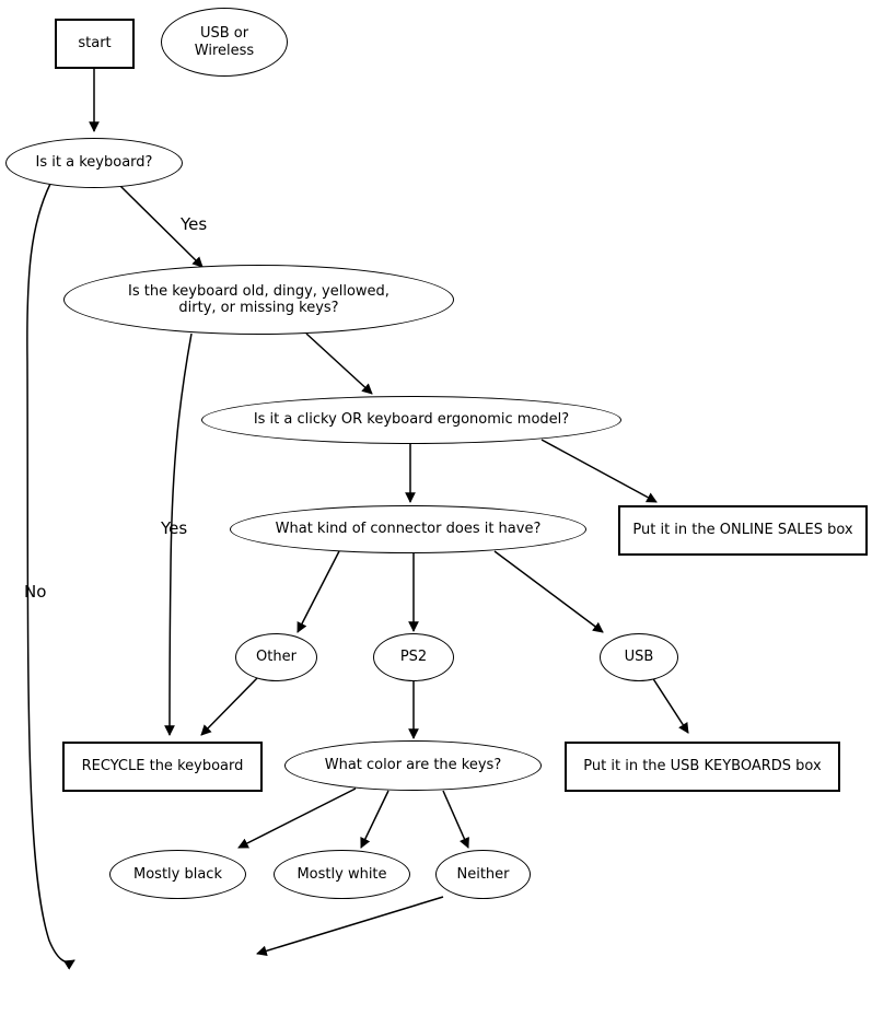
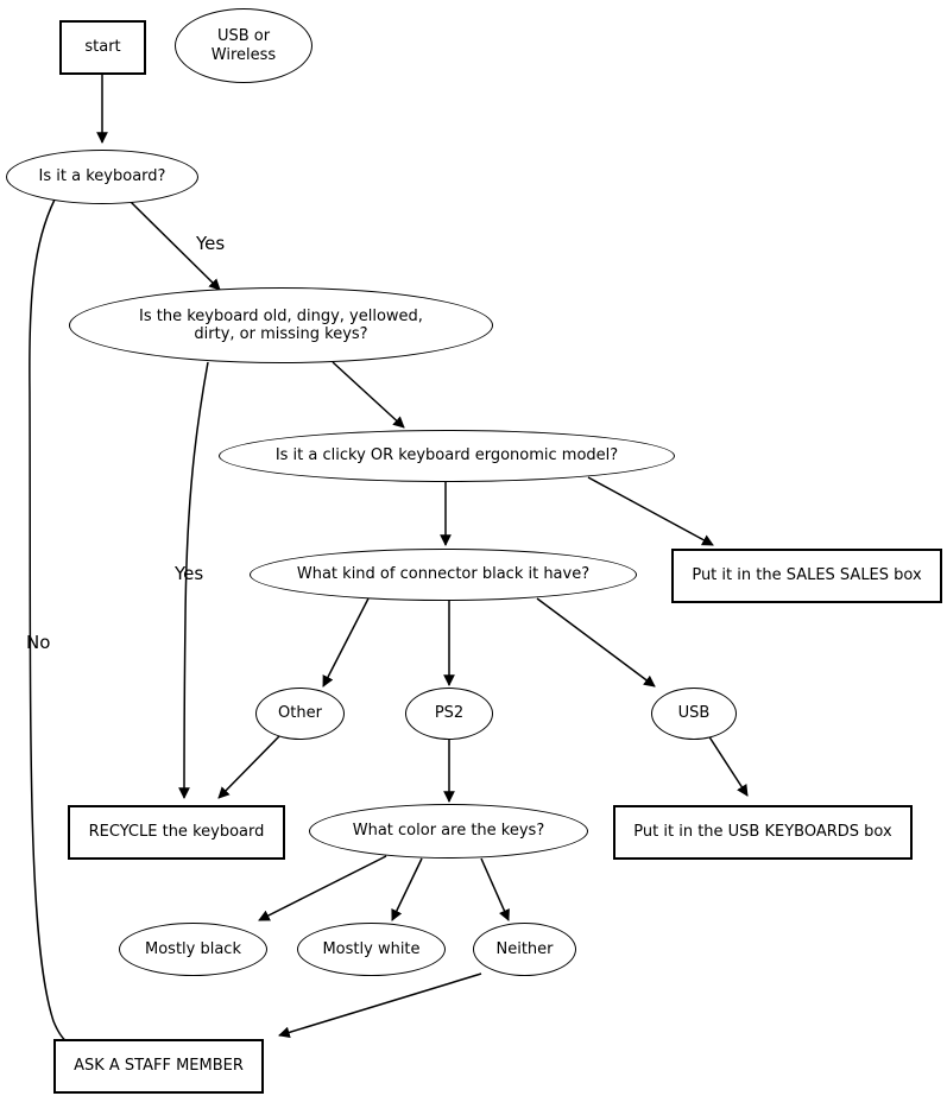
  start
  USB or
  Wireless
  Is it a keyboard?
  Is the keyboard old, dingy, yellowed,
  dirty, or missing keys?
  Is it a clicky OR keyboard ergonomic model?
- Put it in the ONLINE SALES box
+ Put it in the SALES SALES box
- What kind of connector does it have?
+ What kind of connector black it have?
  Other
  PS2
  USB
  RECYCLE the keyboard
  What color are the keys?
  Put it in the USB KEYBOARDS box
  Mostly black
  Mostly white
  Neither
+ ASK A STAFF MEMBER
  Yes
  No
  Yes
